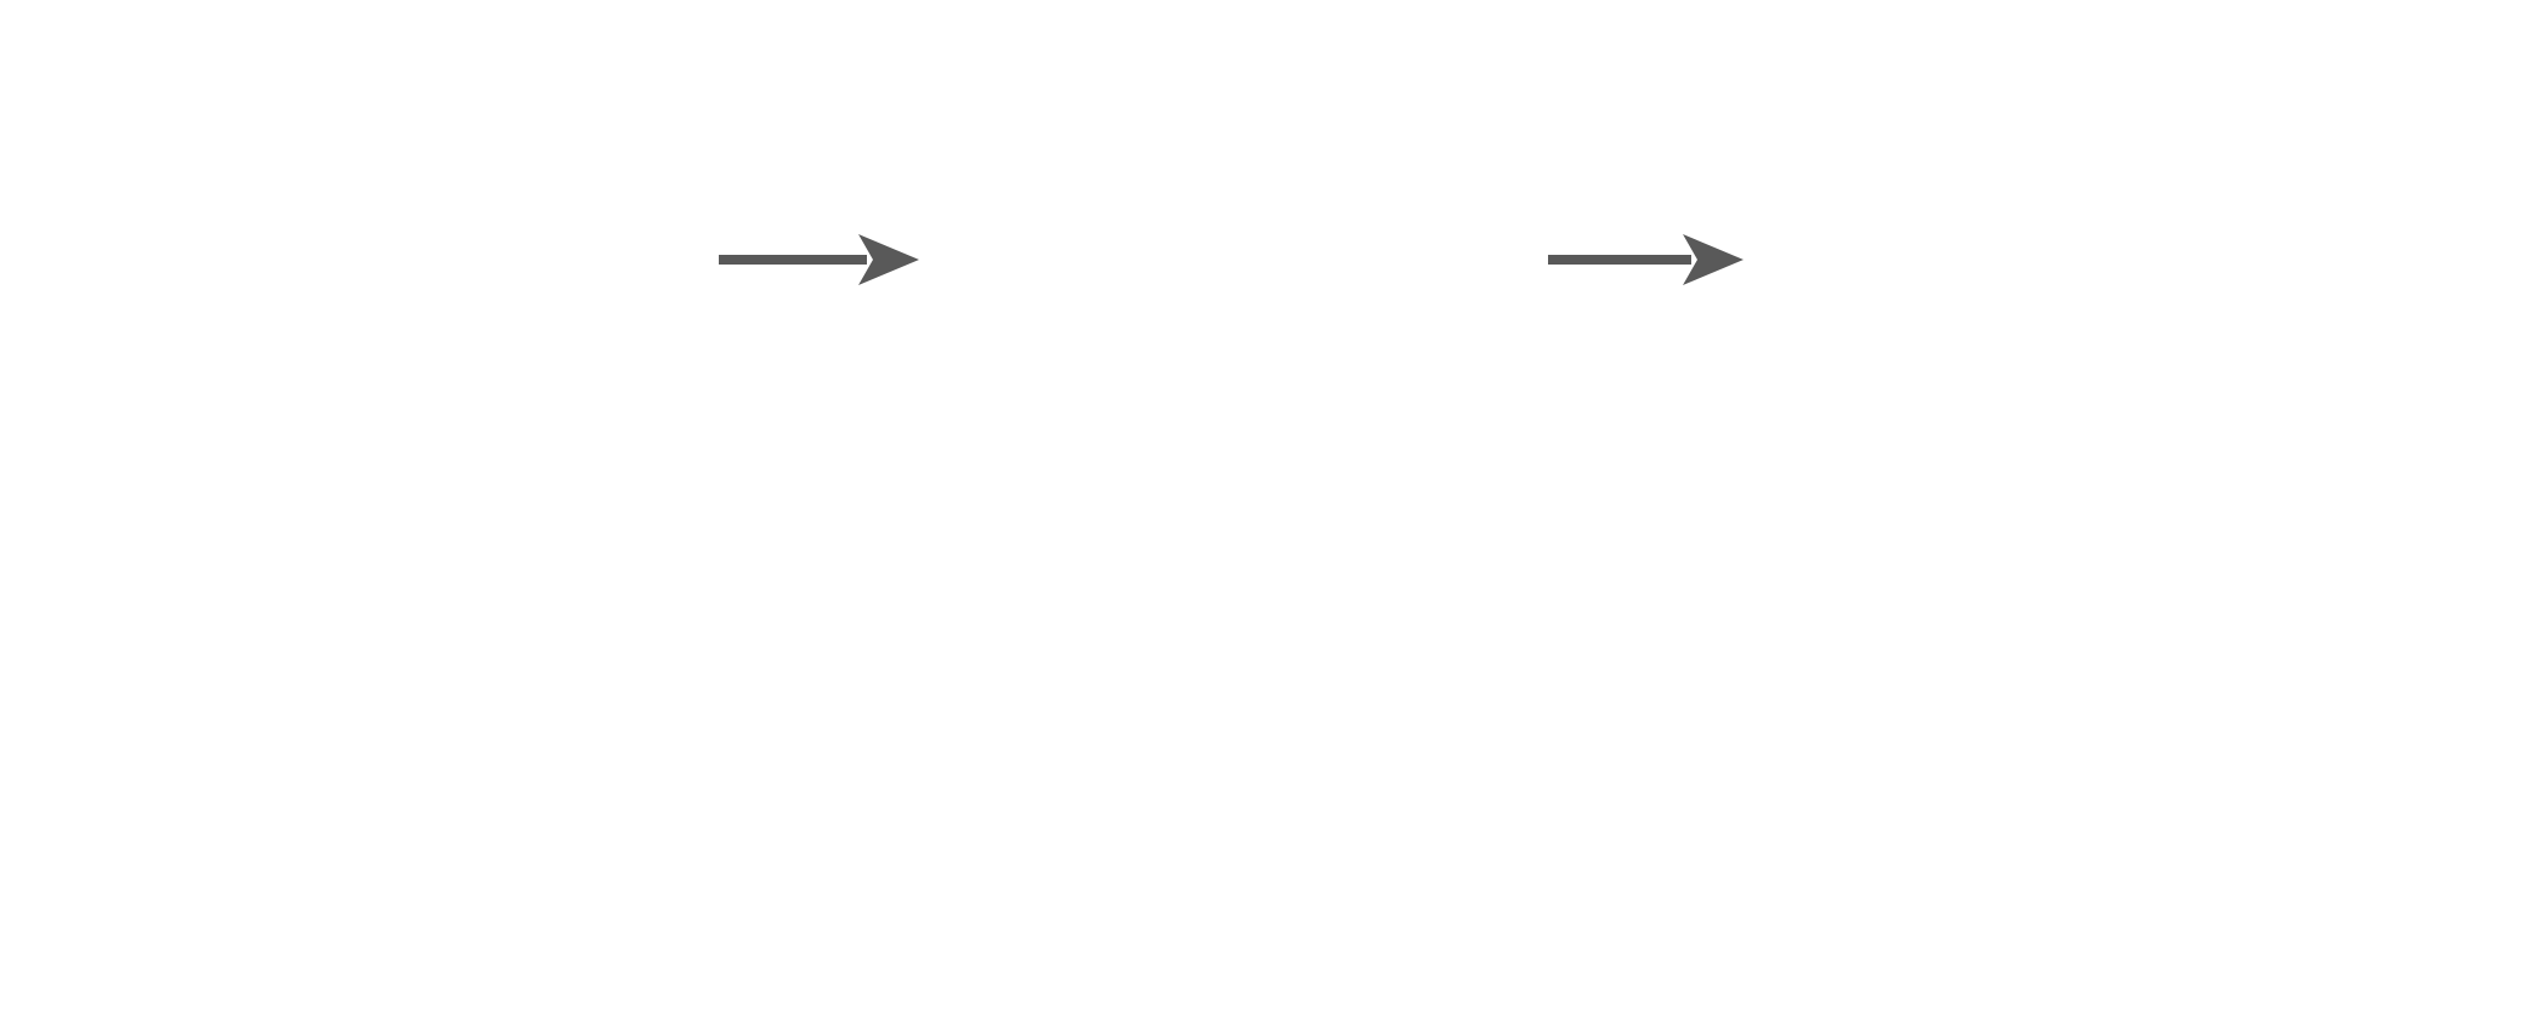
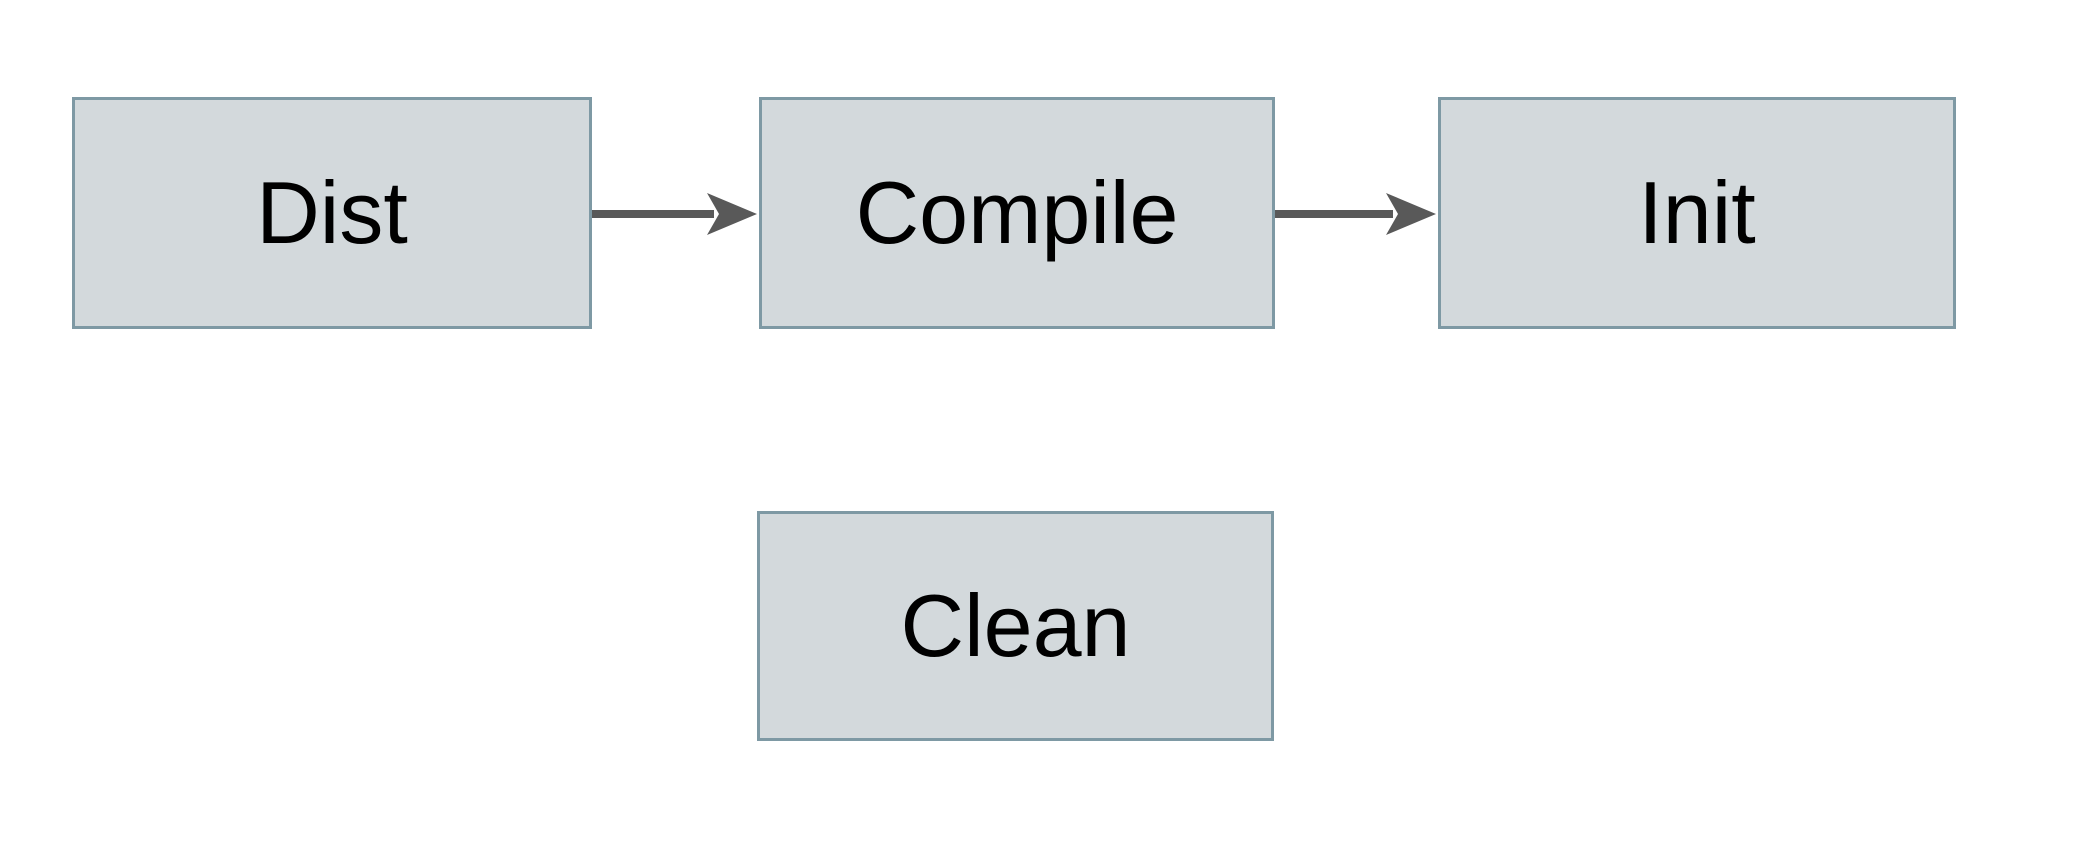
+ Dist
+ Compile
+ Init
+ Clean
